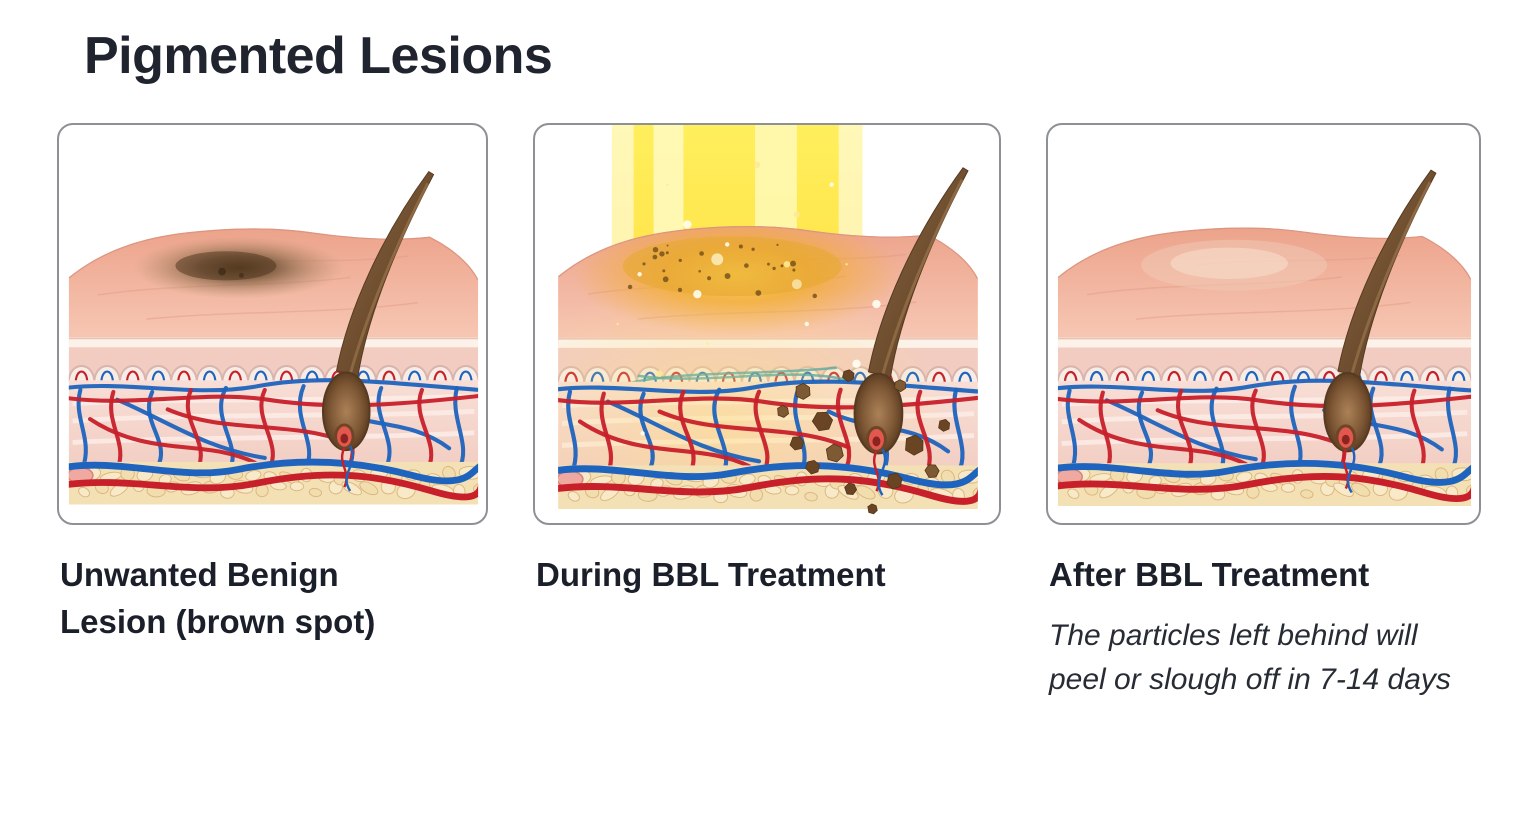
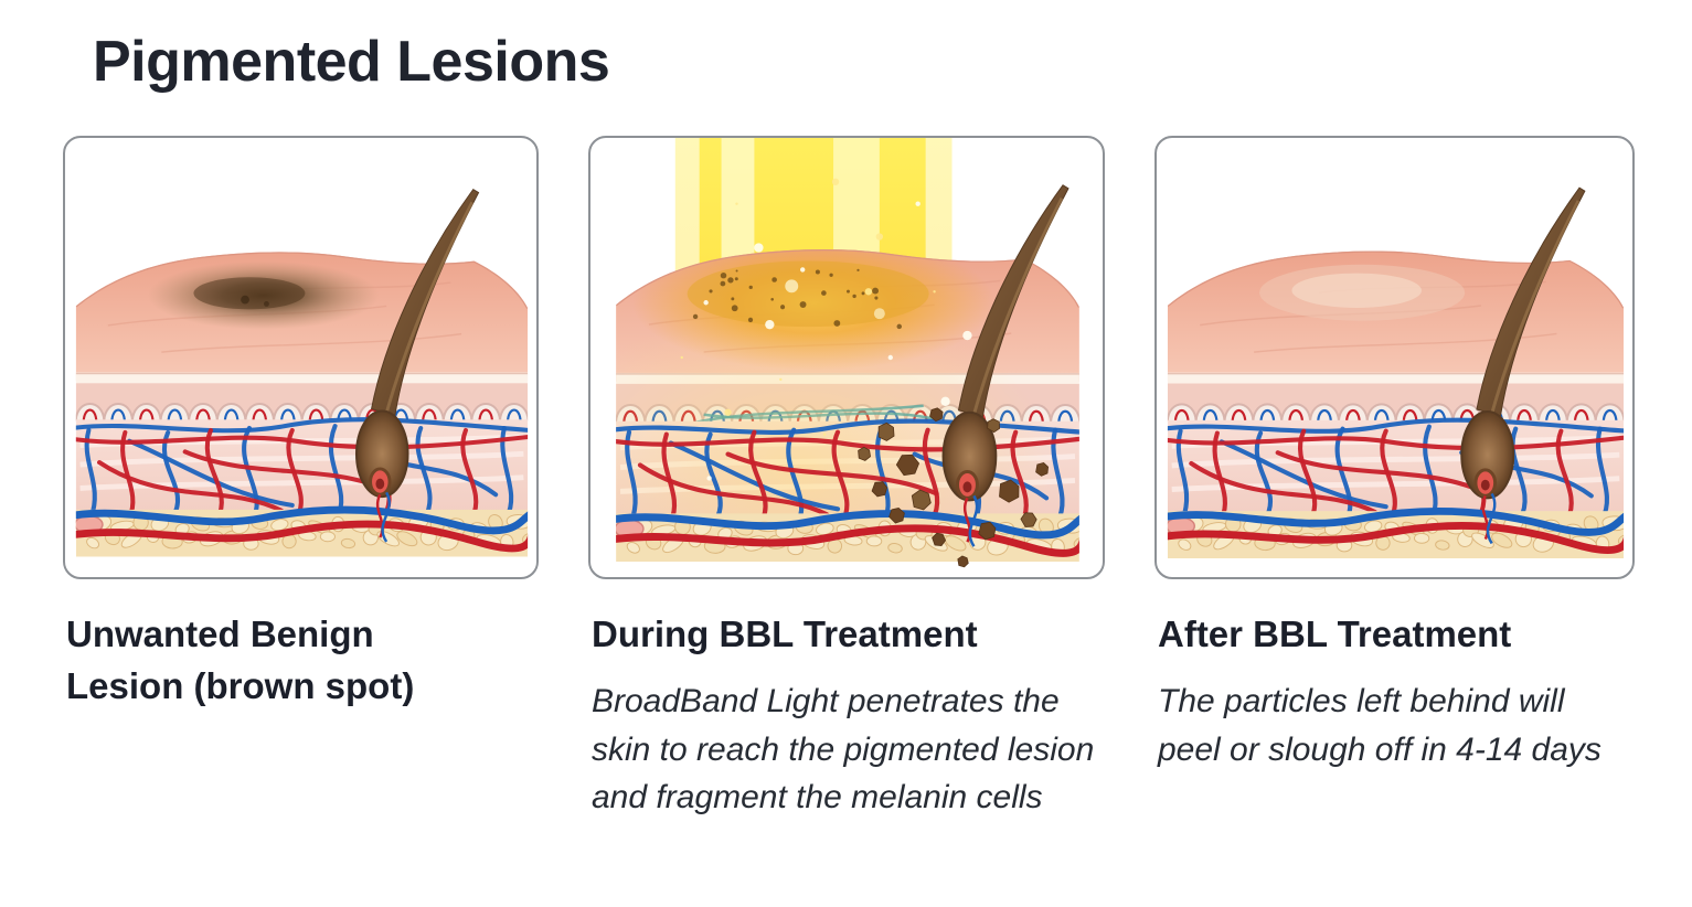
  Pigmented Lesions
  Unwanted Benign Lesion (brown spot)
  During BBL Treatment
+ BroadBand Light penetrates the skin to reach the pigmented lesion and fragment the melanin cells
  After BBL Treatment
- The particles left behind will peel or slough off in 7-14 days
+ The particles left behind will peel or slough off in 4-14 days
